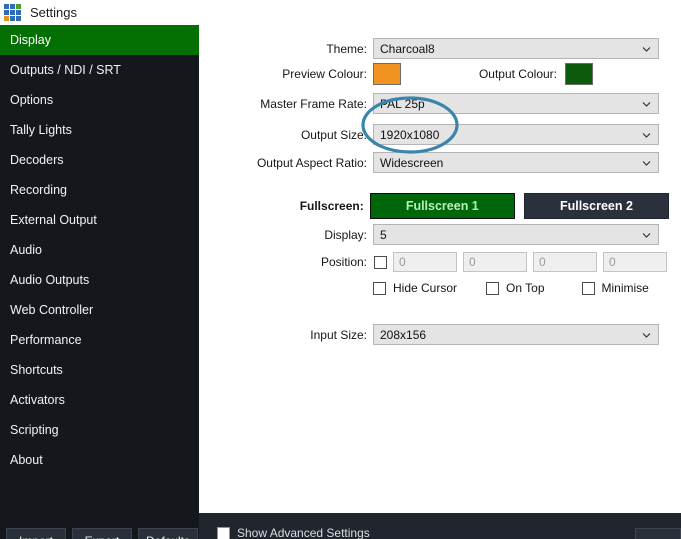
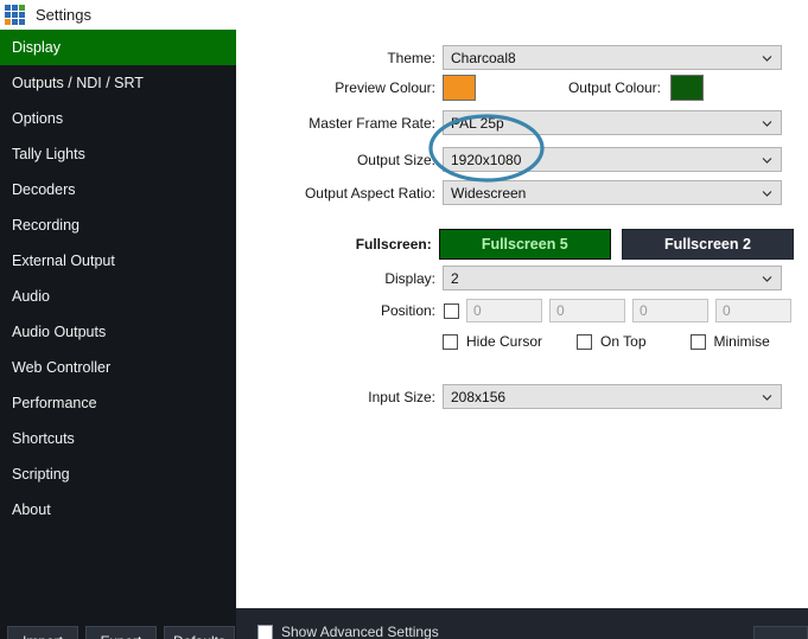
  Settings
  Display
  Outputs / NDI / SRT
  Options
  Tally Lights
  Decoders
  Recording
  External Output
  Audio
  Audio Outputs
  Web Controller
  Performance
  Shortcuts
- Activators
  Scripting
  About
  Theme:
  Charcoal8
  Preview Colour:
  Output Colour:
  Master Frame Rate:
  AL 25p
  Output Size
  1920x1080
  Output Aspect Ratio:
  Widescreen
  Fullscreen:
- Fullscreen 1
+ Fullscreen 5
  Fullscreen 2
  Display:
- 5
+ 2
  Position:
  0
  0
  0
  0
  Hide Cursor
  On Top
  Minimise
  Input Size:
  208x156
  Show Advanced Settings
